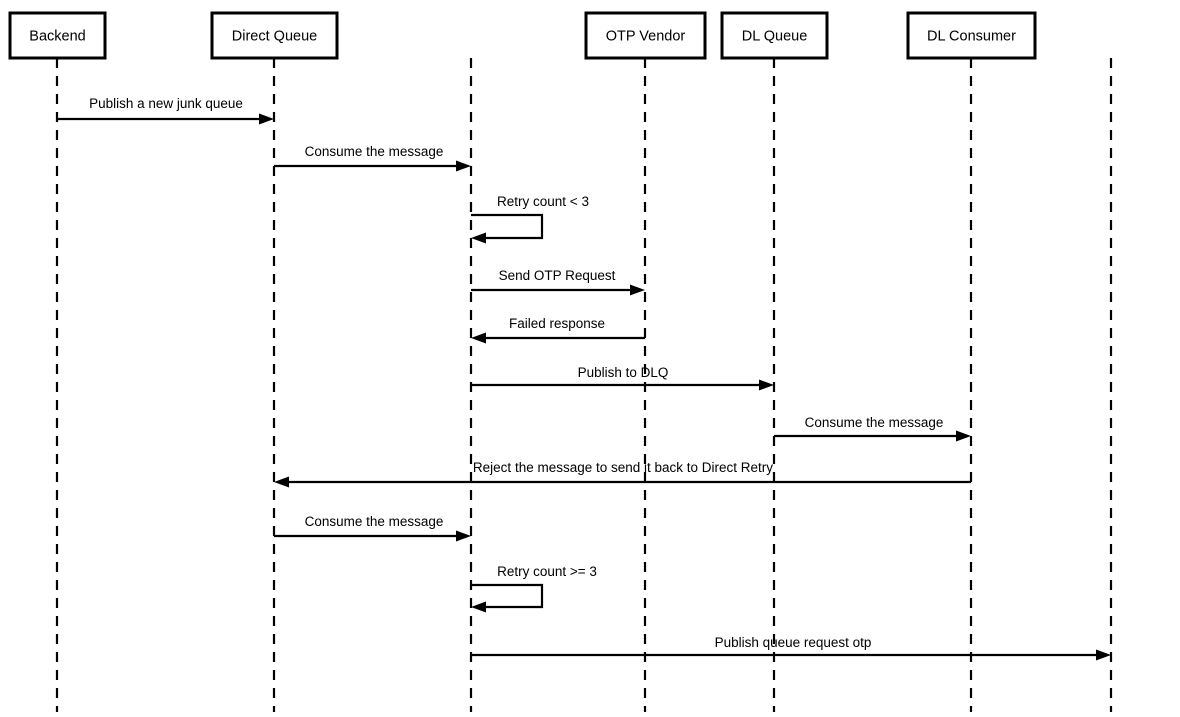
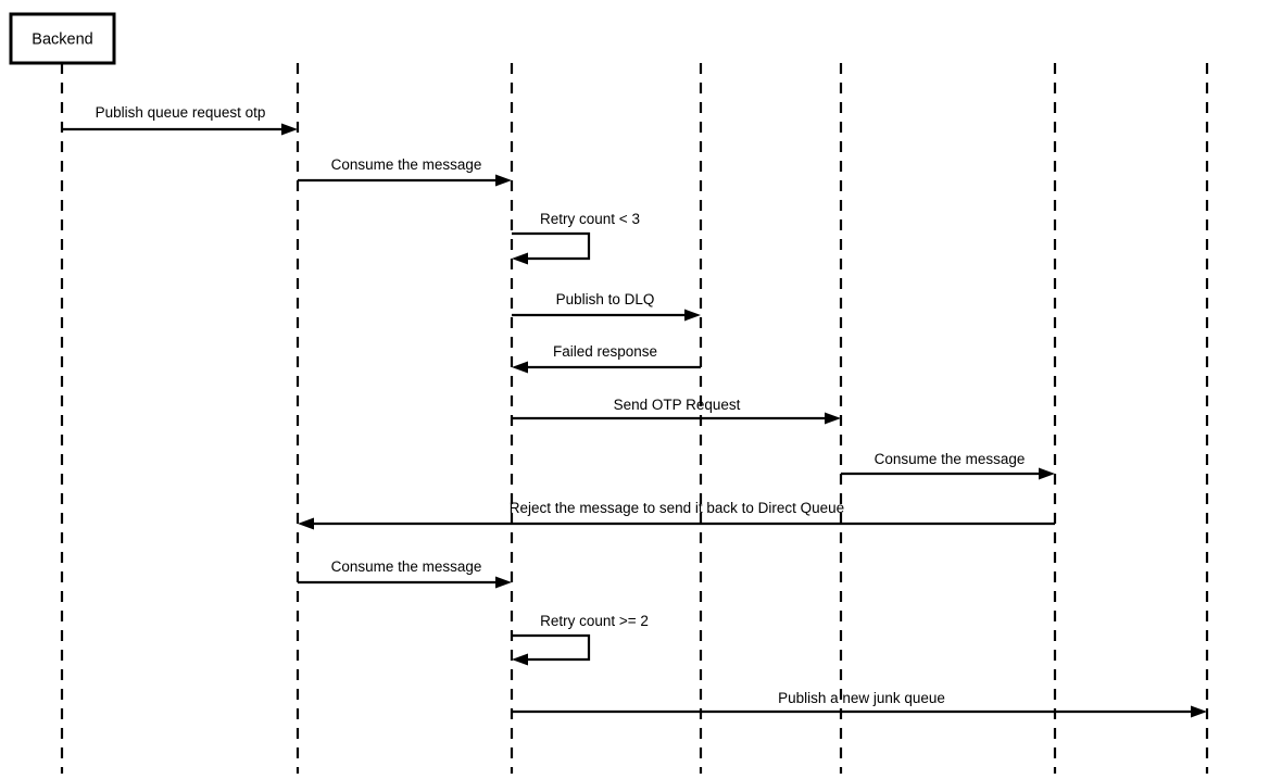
- Publish a new junk queue
+ Publish queue request otp
  Consume the message
  Retry count < 3
- Send OTP Request
+ Publish to DLQ
  Failed response
- Publish to DLQ
+ Send OTP Request
  Consume the message
- Reject the message to send it back to Direct Retry
+ Reject the message to send it back to Direct Queue
  Consume the message
- Retry count >= 3
+ Retry count >= 2
- Publish queue request otp
+ Publish a new junk queue
  Backend
- Direct Queue
- OTP Vendor
- DL Queue
- DL Consumer
